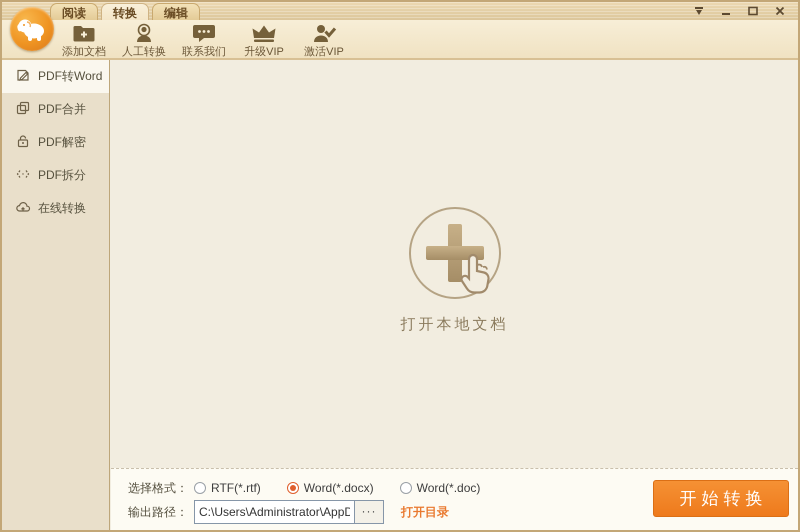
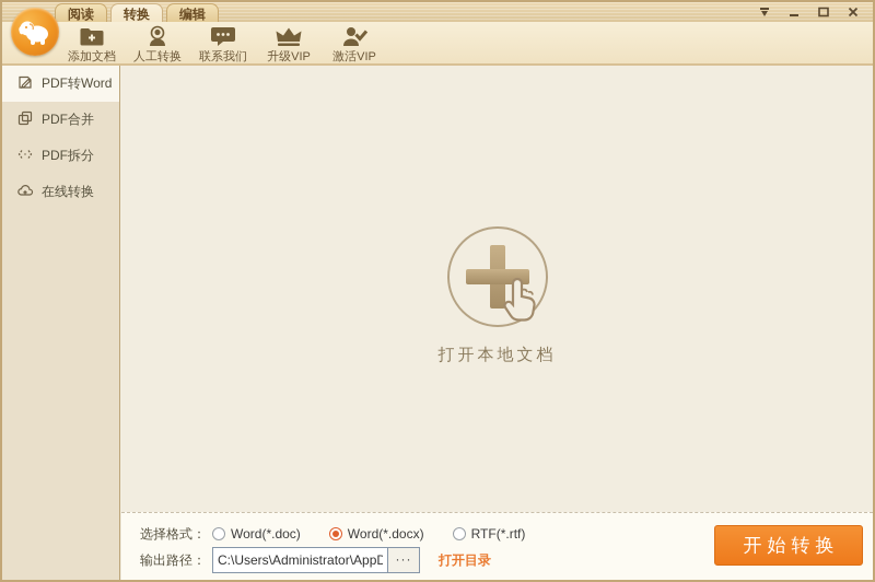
  阅读
  转换
  编辑
  添加文档
  人工转换
  联系我们
  升级VIP
  激活VIP
  PDF转Word
  PDF合并
- PDF解密
  PDF拆分
  在线转换
  打开本地文档
  选择格式：
- RTF(*.rtf)
+ Word(*.doc)
  Word(*.docx)
- Word(*.doc)
+ RTF(*.rtf)
  输出路径：
  C:\Users\Administrator\AppD
  ···
  打开目录
  开始转换
